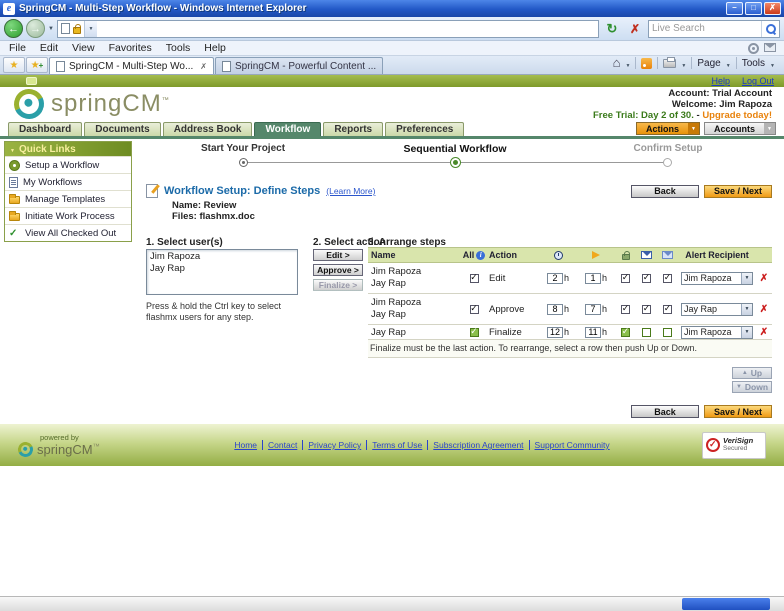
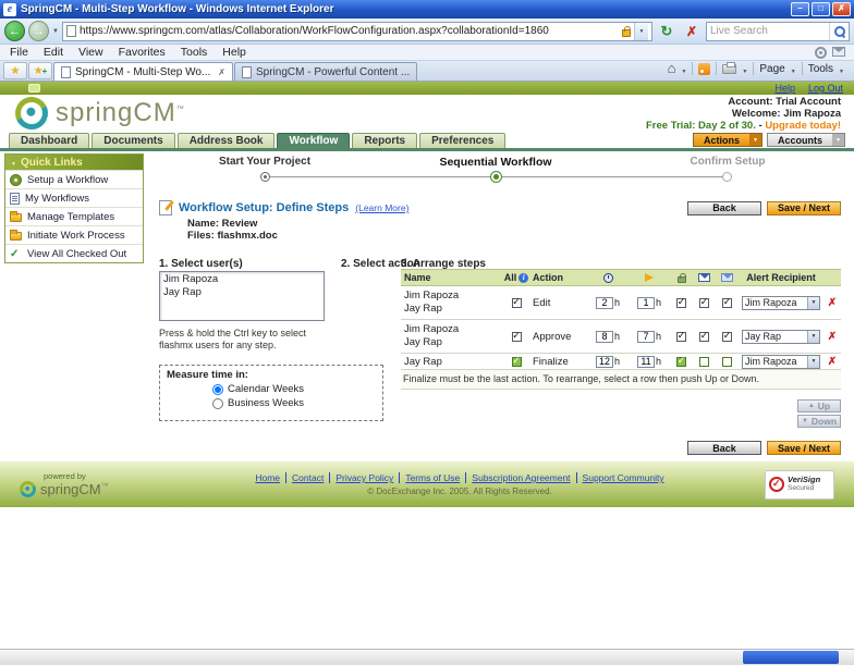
  SpringCM - Multi-Step Workflow - Windows Internet Explorer
+ https://www.springcm.com/atlas/Collaboration/WorkFlowConfiguration.aspx?collaborationId=1860
  Live Search
  File
  Edit
  View
  Favorites
  Tools
  Help
  SpringCM - Multi-Step Wo...
  SpringCM - Powerful Content ...
  Page
  Tools
  Help
  Log Out
  springCM
  Account: Trial Account
  Welcome: Jim Rapoza
  Free Trial: Day 2 of 30. - Upgrade today!
  Dashboard
  Documents
  Address Book
  Workflow
  Reports
  Preferences
  Actions
  Accounts
  Quick Links
  Setup a Workflow
  My Workflows
  Manage Templates
  Initiate Work Process
  View All Checked Out
  Start Your Project
  Sequential Workflow
  Confirm Setup
  Workflow Setup: Define Steps
  (Learn More)
  Back
  Save / Next
  Name: Review
  Files: flashmx.doc
  1. Select user(s)
  Jim Rapoza
  Jay Rap
  Press & hold the Ctrl key to select flashmx users for any step.
  2. Select action
- Edit >
- Approve >
- Finalize >
  3. Arrange steps
  Name
  All
  Action
  Alert Recipient
  Jim Rapoza
  Jay Rap
  Edit
  2
  h
  1
  h
  Jim Rapoza
  Jim Rapoza
  Jay Rap
  Approve
  8
  h
  7
  h
  Jay Rap
  Jay Rap
  Finalize
  12
  h
  11
  h
  Jim Rapoza
  Finalize must be the last action. To rearrange, select a row then push Up or Down.
  Up
  Down
+ Measure time in:
+ Calendar Weeks
+ Business Weeks
  Back
  Save / Next
  powered by
  springCM
  Home Contact Privacy Policy Terms of Use Subscription Agreement Support Community
+ © DocExchange Inc. 2005. All Rights Reserved.
  VeriSign
